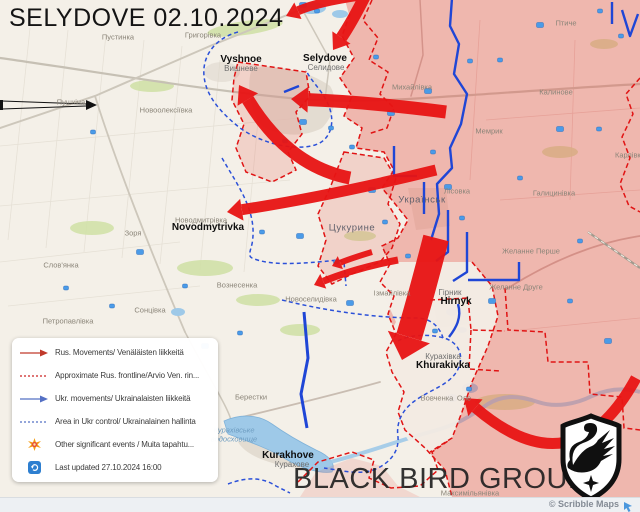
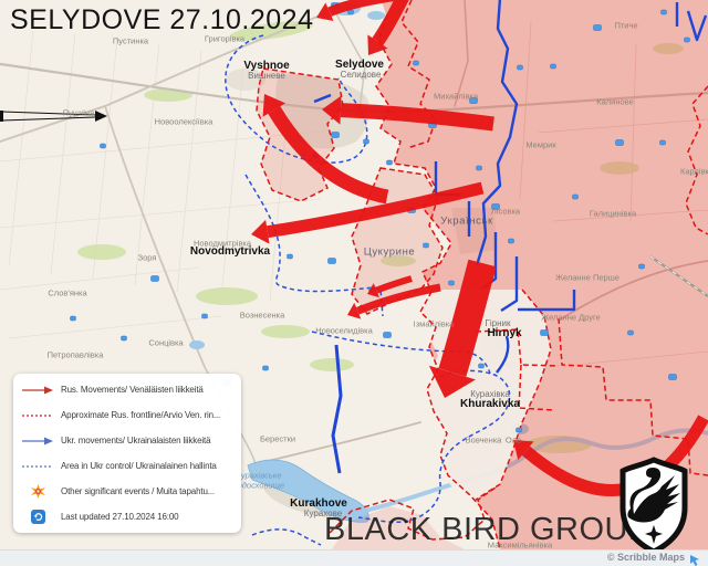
  BLACK BIRD GROU
  Пустинка
  Григорівка
  Vyshnoe
  Вишневе
  Selydove
  Селидове
  Михайлівка
  Птиче
  Калинове
  Пушкіна
  Новоолексіївка
  Мемрик
  Карлівк
  Галицинівка
  Українськ
  Лісовка
  Зоря
  Цукурине
  Новодмитрівка
  Novodmytrivka
  Желанне Перше
  Желанне Друге
  Вознесенка
  Новоселидівка
  Слов'янка
  Сонцівка
  Петропавлівка
  Ізмайлівка
  Гірник
  Hirnyk
  Курахівка
  Khurakivka
  Берестки
  урахівське
  досховище
  Kurakhove
  Курахове
  Вовченка
  Оле
  Максимільянівка
- SELYDOVE 02.10.2024
+ SELYDOVE 27.10.2024
  Rus. Movements/ Venäläisten liikkeitä
  Approximate Rus. frontline/Arvio Ven. rin...
  Ukr. movements/ Ukrainalaisten liikkeitä
  Area in Ukr control/ Ukrainalainen hallinta
  Other significant events / Muita tapahtu...
  Last updated 27.10.2024 16:00
  © Scribble Maps
